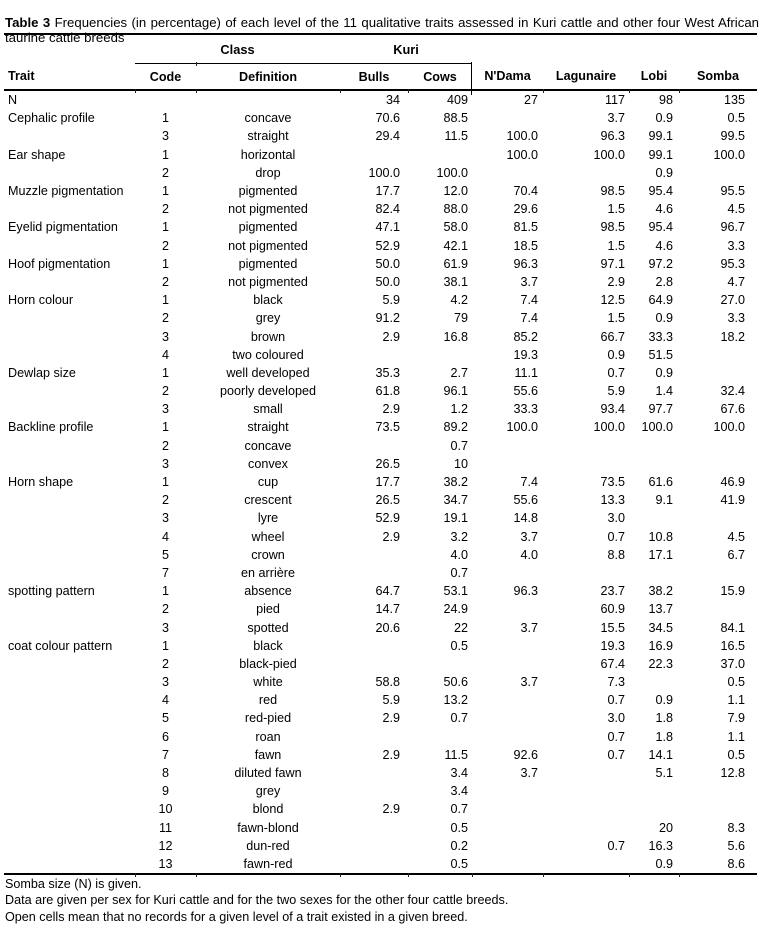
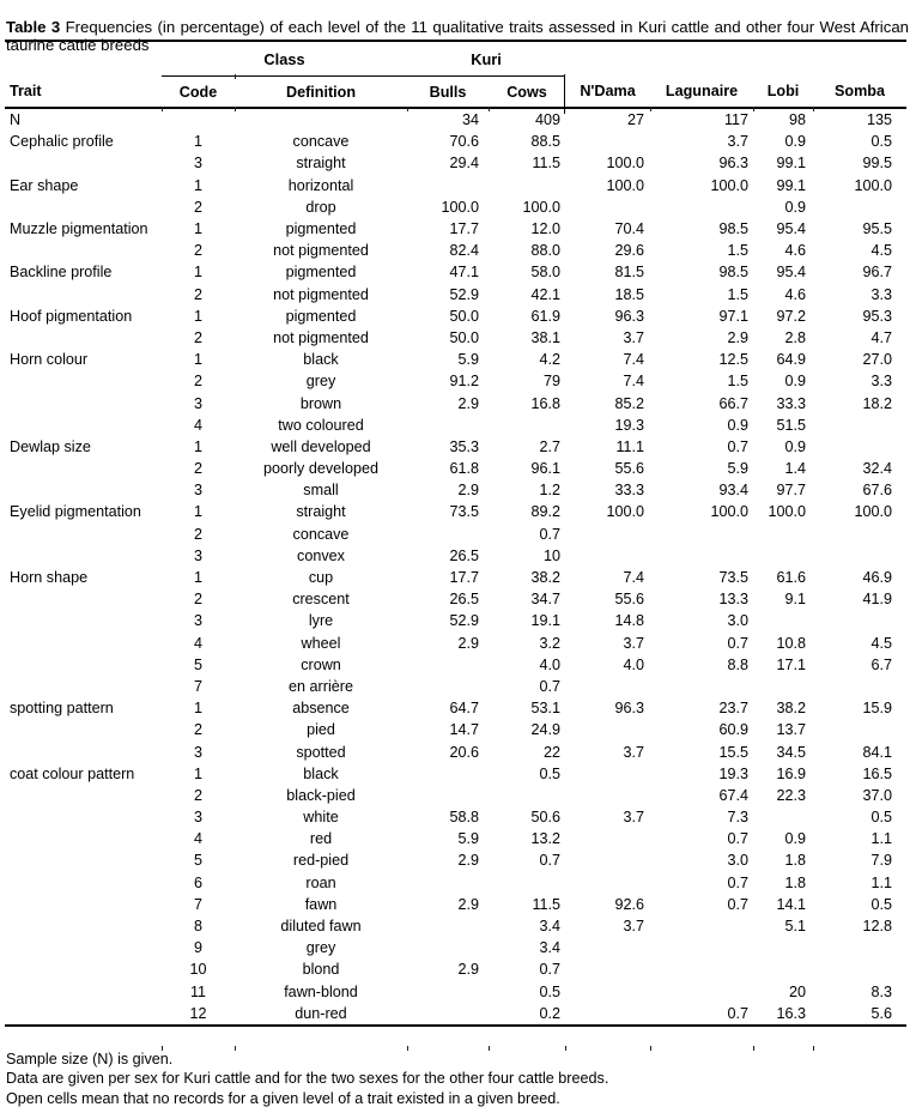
  Table 3 Frequencies (in percentage) of each level of the 11 qualitative traits assessed in Kuri cattle and other four West African taurine cattle breeds
  	Class	Kuri
  Trait	Code	Definition	Bulls	Cows	N'Dama	Lagunaire	Lobi	Somba
  N			34	409	27	117	98	135
  Cephalic profile	1	concave	70.6	88.5		3.7	0.9	0.5
  	3	straight	29.4	11.5	100.0	96.3	99.1	99.5
  Ear shape	1	horizontal			100.0	100.0	99.1	100.0
  	2	drop	100.0	100.0			0.9
  Muzzle pigmentation	1	pigmented	17.7	12.0	70.4	98.5	95.4	95.5
  	2	not pigmented	82.4	88.0	29.6	1.5	4.6	4.5
- Eyelid pigmentation	1	pigmented	47.1	58.0	81.5	98.5	95.4	96.7
+ Backline profile	1	pigmented	47.1	58.0	81.5	98.5	95.4	96.7
  	2	not pigmented	52.9	42.1	18.5	1.5	4.6	3.3
  Hoof pigmentation	1	pigmented	50.0	61.9	96.3	97.1	97.2	95.3
  	2	not pigmented	50.0	38.1	3.7	2.9	2.8	4.7
  Horn colour	1	black	5.9	4.2	7.4	12.5	64.9	27.0
  	2	grey	91.2	79	7.4	1.5	0.9	3.3
  	3	brown	2.9	16.8	85.2	66.7	33.3	18.2
  	4	two coloured			19.3	0.9	51.5
  Dewlap size	1	well developed	35.3	2.7	11.1	0.7	0.9
  	2	poorly developed	61.8	96.1	55.6	5.9	1.4	32.4
  	3	small	2.9	1.2	33.3	93.4	97.7	67.6
- Backline profile	1	straight	73.5	89.2	100.0	100.0	100.0	100.0
+ Eyelid pigmentation	1	straight	73.5	89.2	100.0	100.0	100.0	100.0
  	2	concave		0.7
  	3	convex	26.5	10
  Horn shape	1	cup	17.7	38.2	7.4	73.5	61.6	46.9
  	2	crescent	26.5	34.7	55.6	13.3	9.1	41.9
  	3	lyre	52.9	19.1	14.8	3.0
  	4	wheel	2.9	3.2	3.7	0.7	10.8	4.5
  	5	crown		4.0	4.0	8.8	17.1	6.7
  	7	en arrière		0.7
  spotting pattern	1	absence	64.7	53.1	96.3	23.7	38.2	15.9
  	2	pied	14.7	24.9		60.9	13.7
  	3	spotted	20.6	22	3.7	15.5	34.5	84.1
  coat colour pattern	1	black		0.5		19.3	16.9	16.5
  	2	black-pied				67.4	22.3	37.0
  	3	white	58.8	50.6	3.7	7.3		0.5
  	4	red	5.9	13.2		0.7	0.9	1.1
  	5	red-pied	2.9	0.7		3.0	1.8	7.9
  	6	roan				0.7	1.8	1.1
  	7	fawn	2.9	11.5	92.6	0.7	14.1	0.5
  	8	diluted fawn		3.4	3.7		5.1	12.8
  	9	grey		3.4
  	10	blond	2.9	0.7
  	11	fawn-blond		0.5			20	8.3
  	12	dun-red		0.2		0.7	16.3	5.6
- 	13	fawn-red		0.5			0.9	8.6
- Somba size (N) is given.
+ Sample size (N) is given.
  Data are given per sex for Kuri cattle and for the two sexes for the other four cattle breeds.
  Open cells mean that no records for a given level of a trait existed in a given breed.
